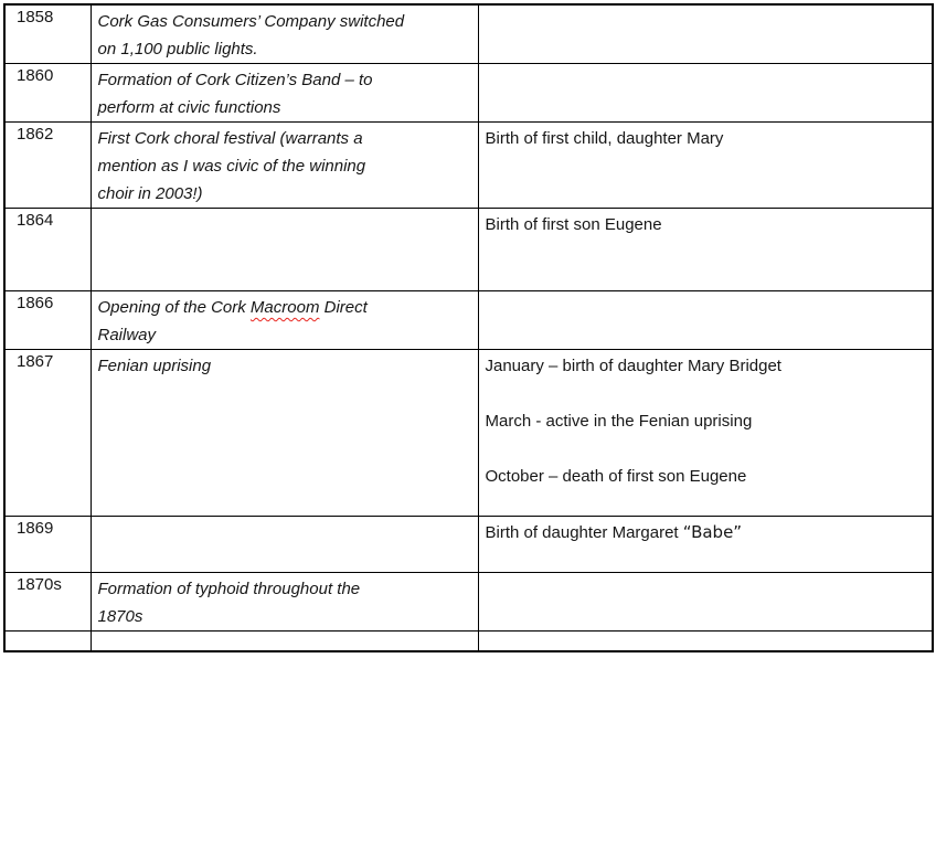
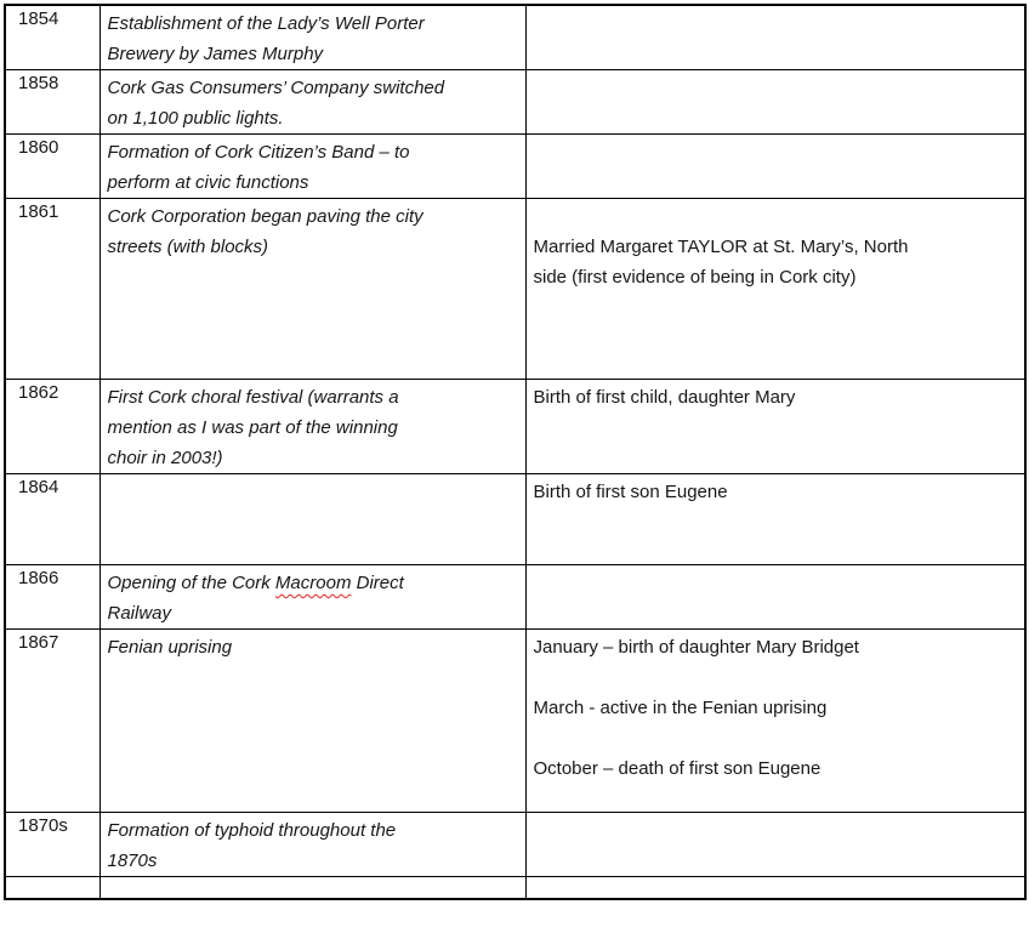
+ 1854	Establishment of the Lady’s Well Porter Brewery by James Murphy
  1858	Cork Gas Consumers’ Company switched on 1,100 public lights.
  1860	Formation of Cork Citizen’s Band – to perform at civic functions
+ 1861	Cork Corporation began paving the city streets (with blocks)	Married Margaret TAYLOR at St. Mary’s, North side (first evidence of being in Cork city)
- 1862	First Cork choral festival (warrants a mention as I was civic of the winning choir in 2003!)	Birth of first child, daughter Mary
+ 1862	First Cork choral festival (warrants a mention as I was part of the winning choir in 2003!)	Birth of first child, daughter Mary
  1864		Birth of first son Eugene
  1866	Opening of the Cork Macroom Direct Railway
  1867	Fenian uprising	January – birth of daughter Mary Bridget March - active in the Fenian uprising October – death of first son Eugene
- 1869		Birth of daughter Margaret “Babe”
  1870s	Formation of typhoid throughout the 1870s
